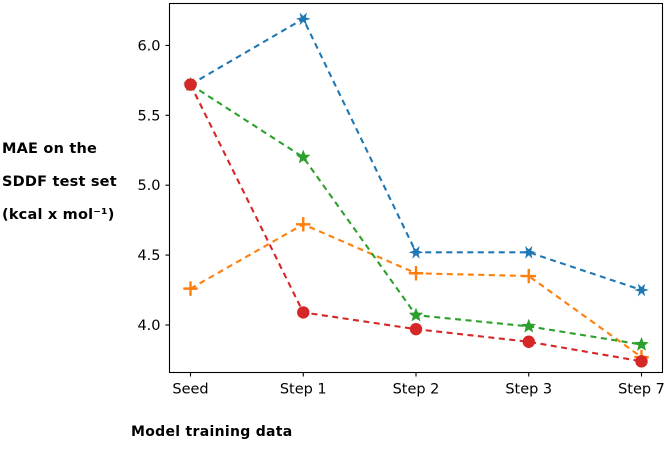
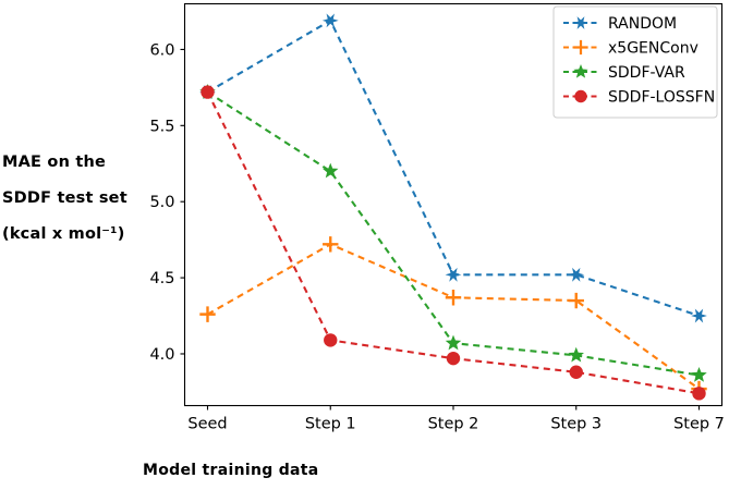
  MAE on the
  SDDF test set
  (kcal x mol⁻¹)
  Model training data
  4.0
  4.5
  5.0
  5.5
  6.0
  Seed
  Step 1
  Step 2
  Step 3
  Step 7
+ RANDOM
+ x5GENConv
+ SDDF-VAR
+ SDDF-LOSSFN
